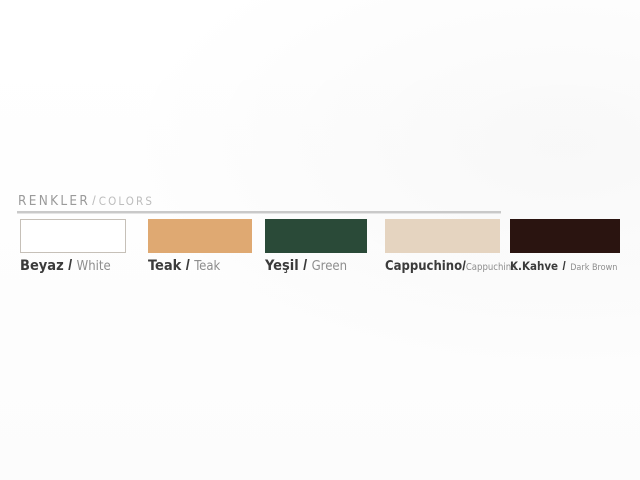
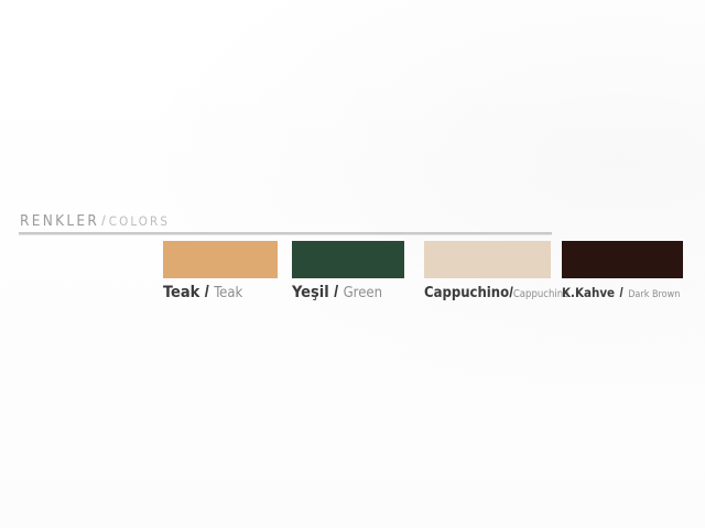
  RENKLER / COLORS
- Beyaz / White
  Teak / Teak
  Yeşil / Green
  Cappuchino/Cappuchino
  K.Kahve / Dark Brown
